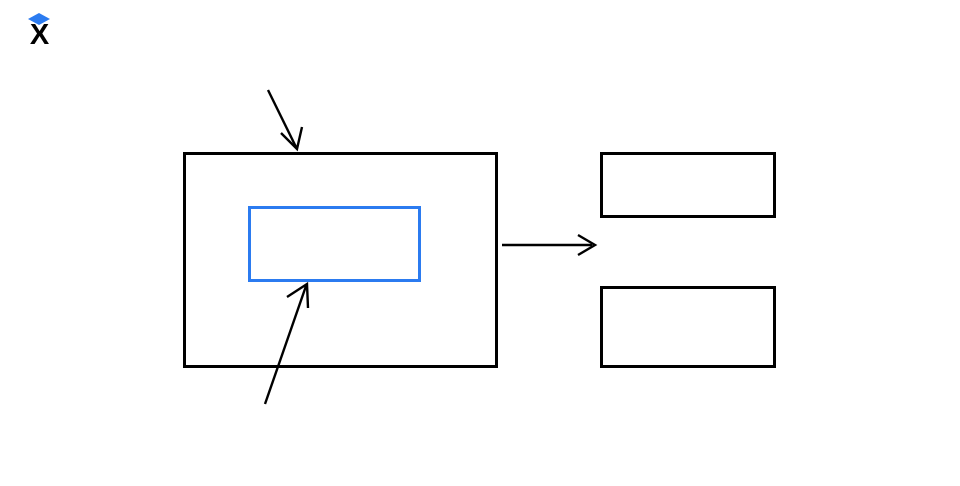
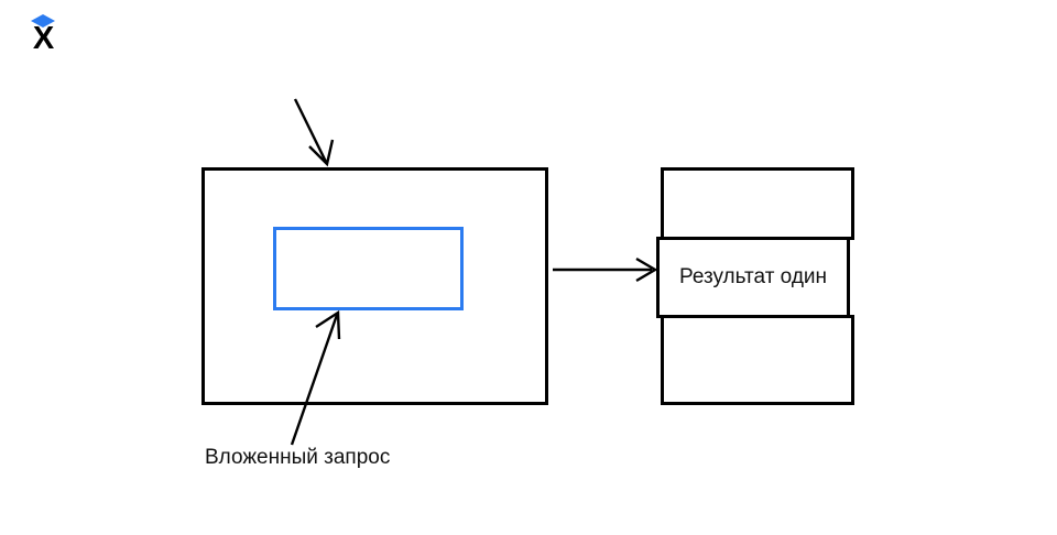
  X
+ Вложенный запрос
+ Результат один
